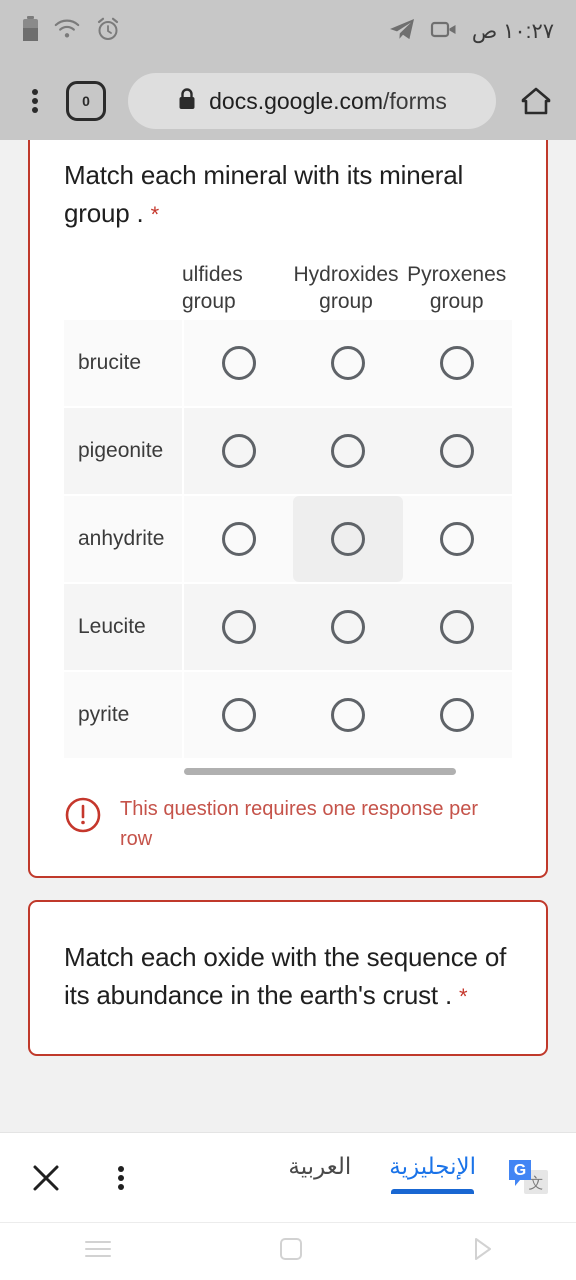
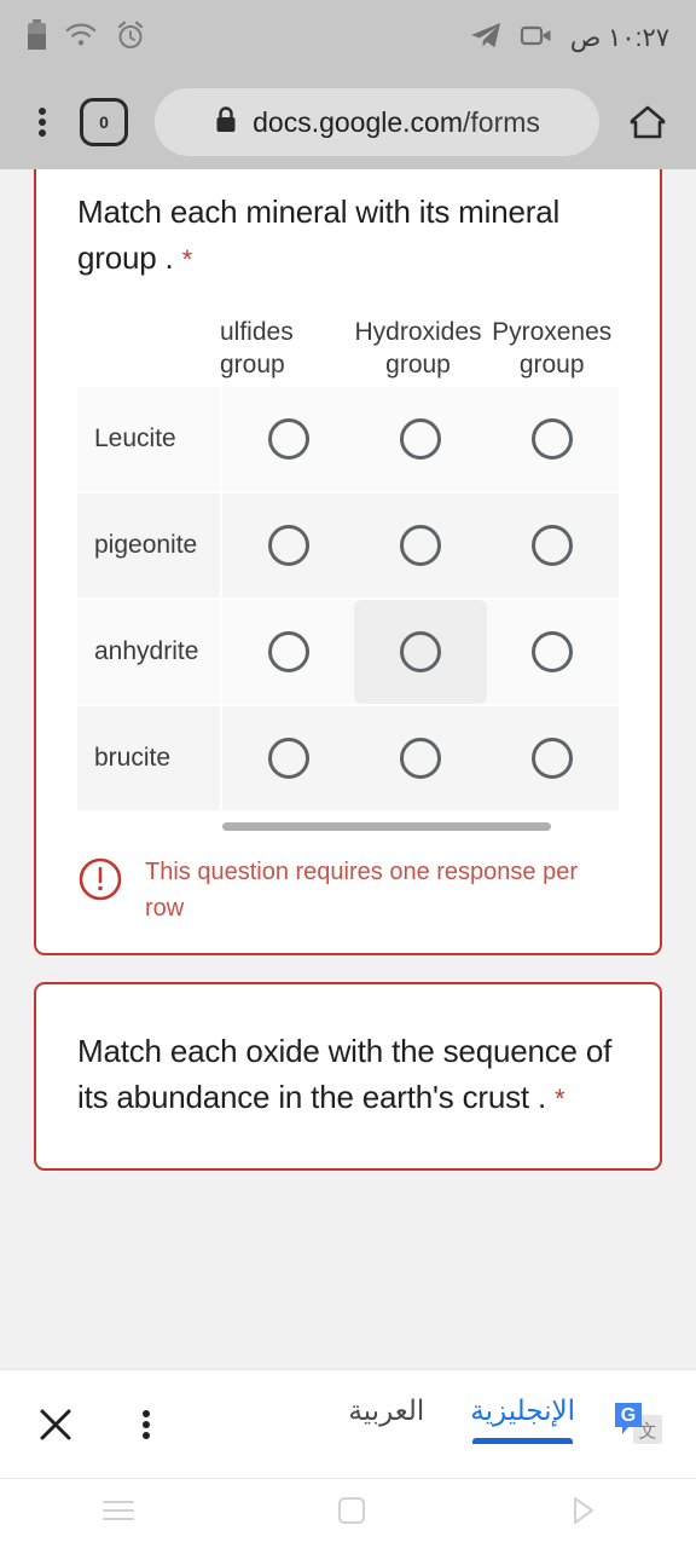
  ١٠:٢٧ ص
  0
  docs.google.com/forms
  Match each mineral with its mineral group . *
  ulfides
  group
  Hydroxides
  group
  Pyroxenes
  group
- brucite
+ Leucite
  pigeonite
  anhydrite
- Leucite
+ brucite
- pyrite
  This question requires one response per row
  Match each oxide with the sequence of its abundance in the earth's crust . *
  العربية
  الإنجليزية
  文
  G
